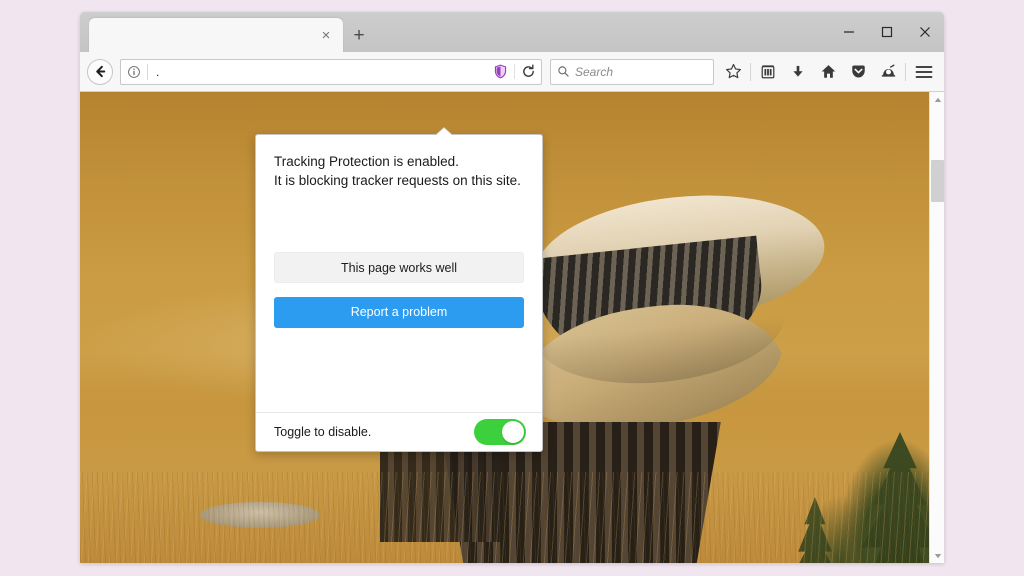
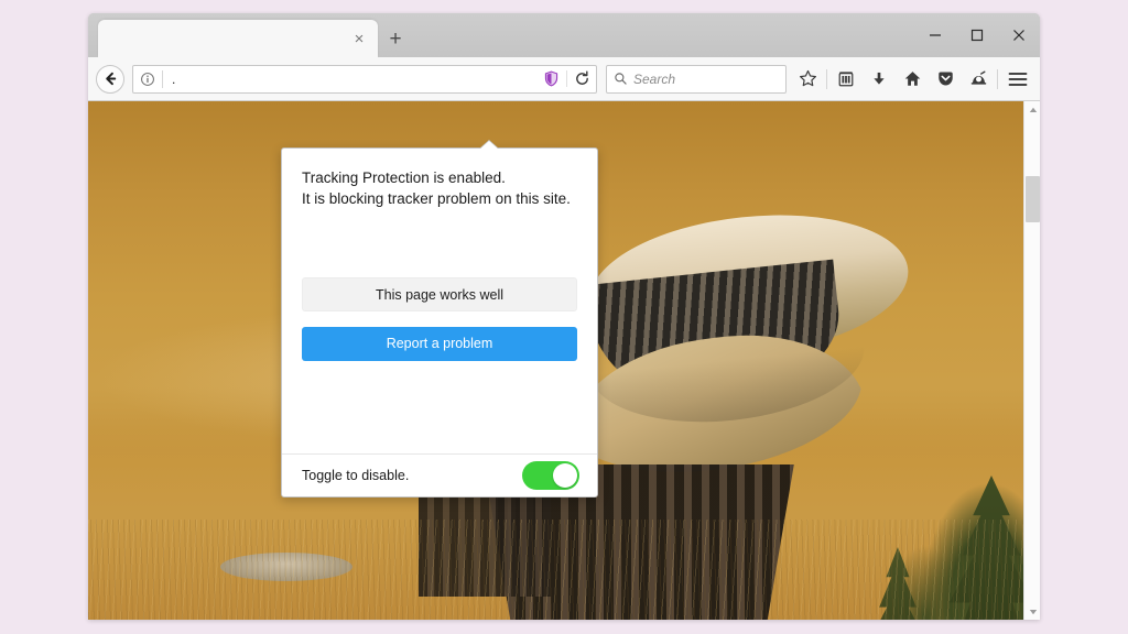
  ×
  +
  .
  Search
  Tracking Protection is enabled.
- It is blocking tracker requests on this site.
+ It is blocking tracker problem on this site.
  This page works well
  Report a problem
  Toggle to disable.
